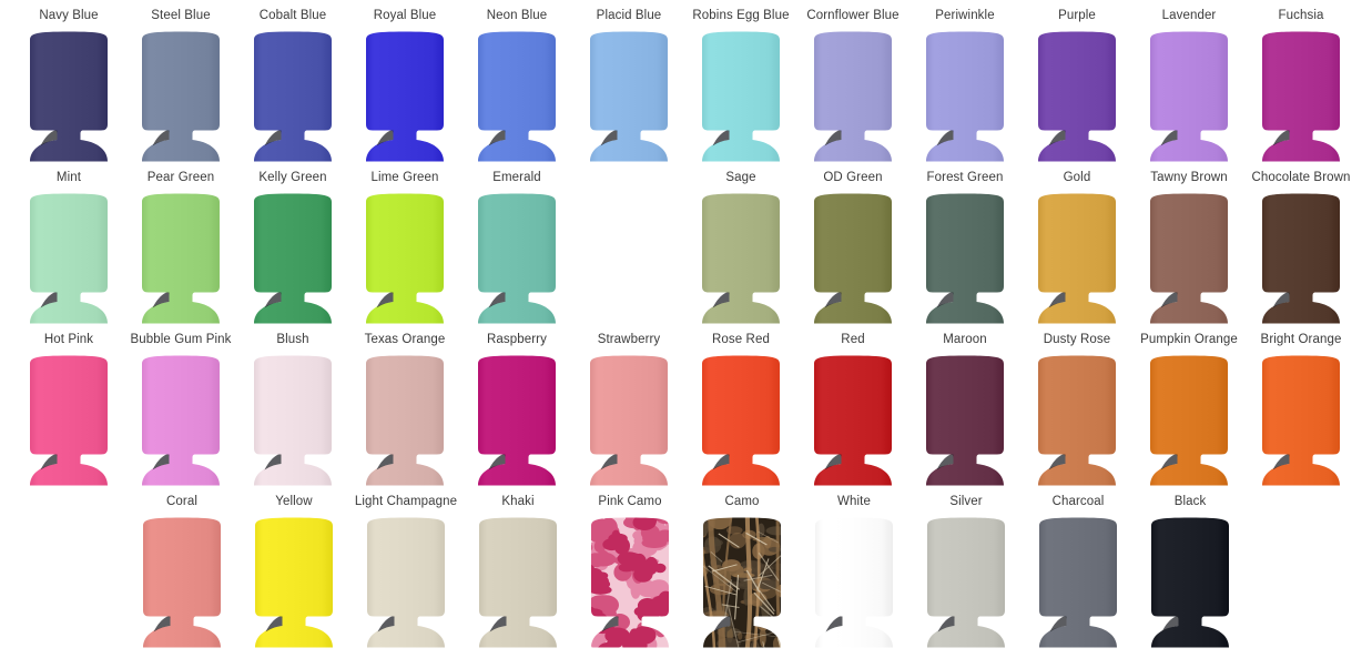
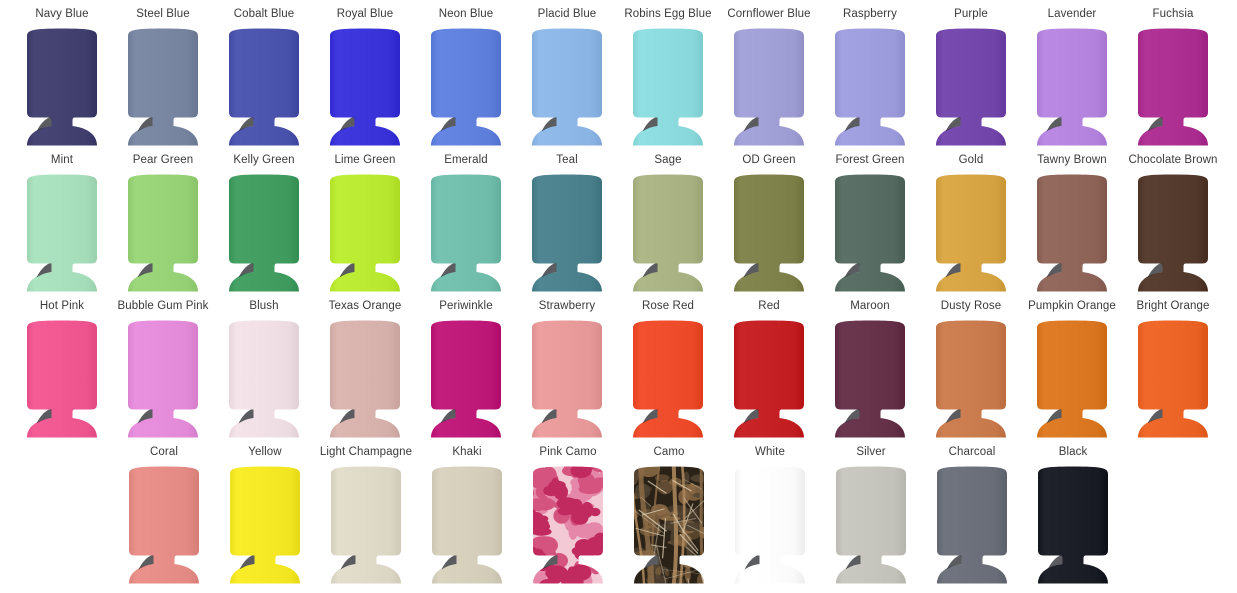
  Navy Blue
  Steel Blue
  Cobalt Blue
  Royal Blue
  Neon Blue
  Placid Blue
  Robins Egg Blue
  Cornflower Blue
- Periwinkle
+ Raspberry
  Purple
  Lavender
  Fuchsia
  Mint
  Pear Green
  Kelly Green
  Lime Green
  Emerald
+ Teal
  Sage
  OD Green
  Forest Green
  Gold
  Tawny Brown
  Chocolate Brown
  Hot Pink
  Bubble Gum Pink
  Blush
  Texas Orange
- Raspberry
+ Periwinkle
  Strawberry
  Rose Red
  Red
  Maroon
  Dusty Rose
  Pumpkin Orange
  Bright Orange
  Coral
  Yellow
  Light Champagne
  Khaki
  Pink Camo
  Camo
  White
  Silver
  Charcoal
  Black
